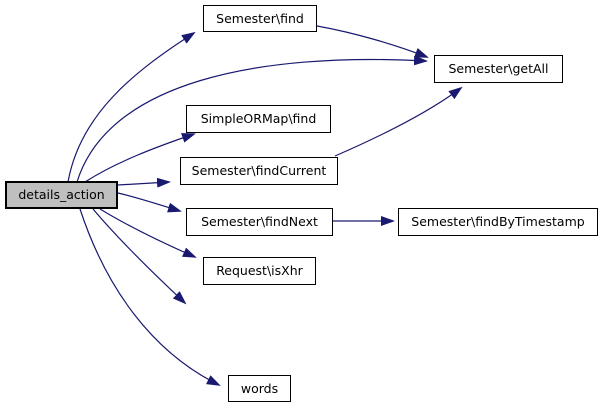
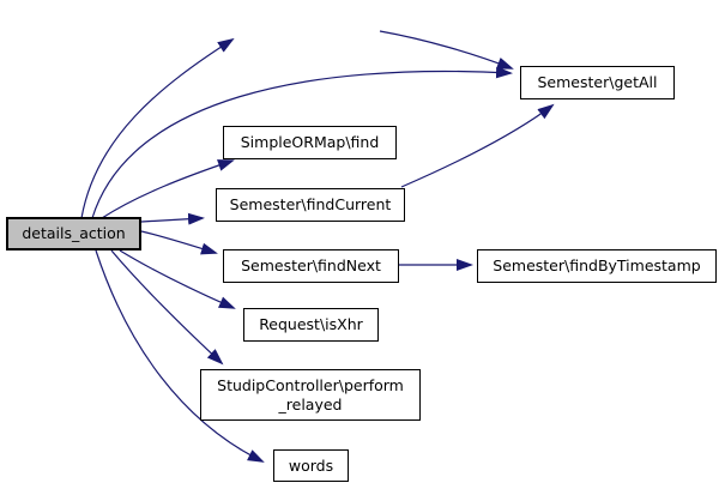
  details_action
- Semester\find
  Semester\getAll
  SimpleORMap\find
  Semester\findCurrent
  Semester\findNext
  Semester\findByTimestamp
  Request\isXhr
+ StudipController\perform
+ _relayed
  words
